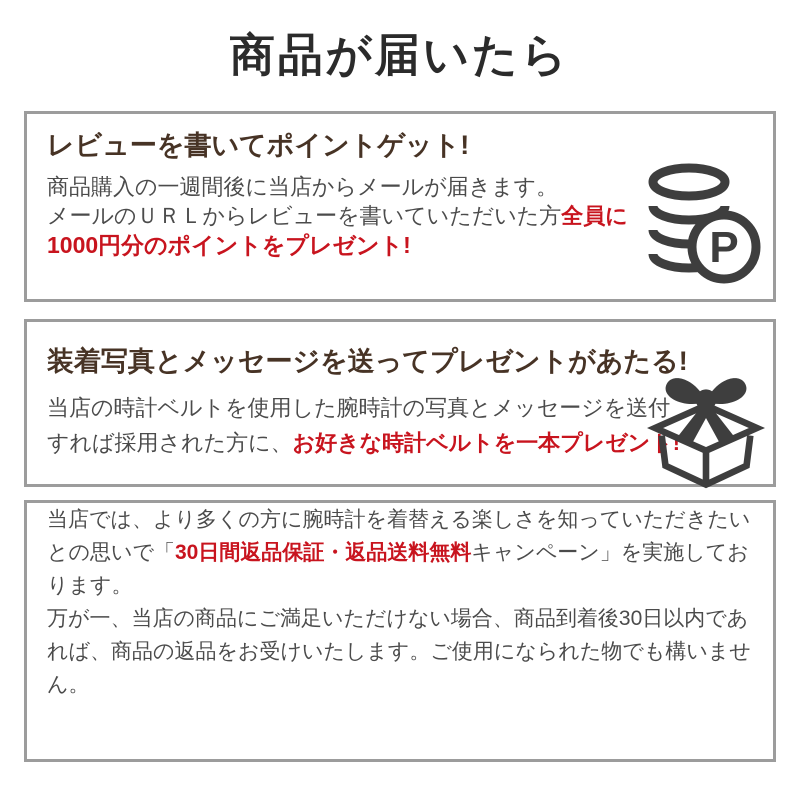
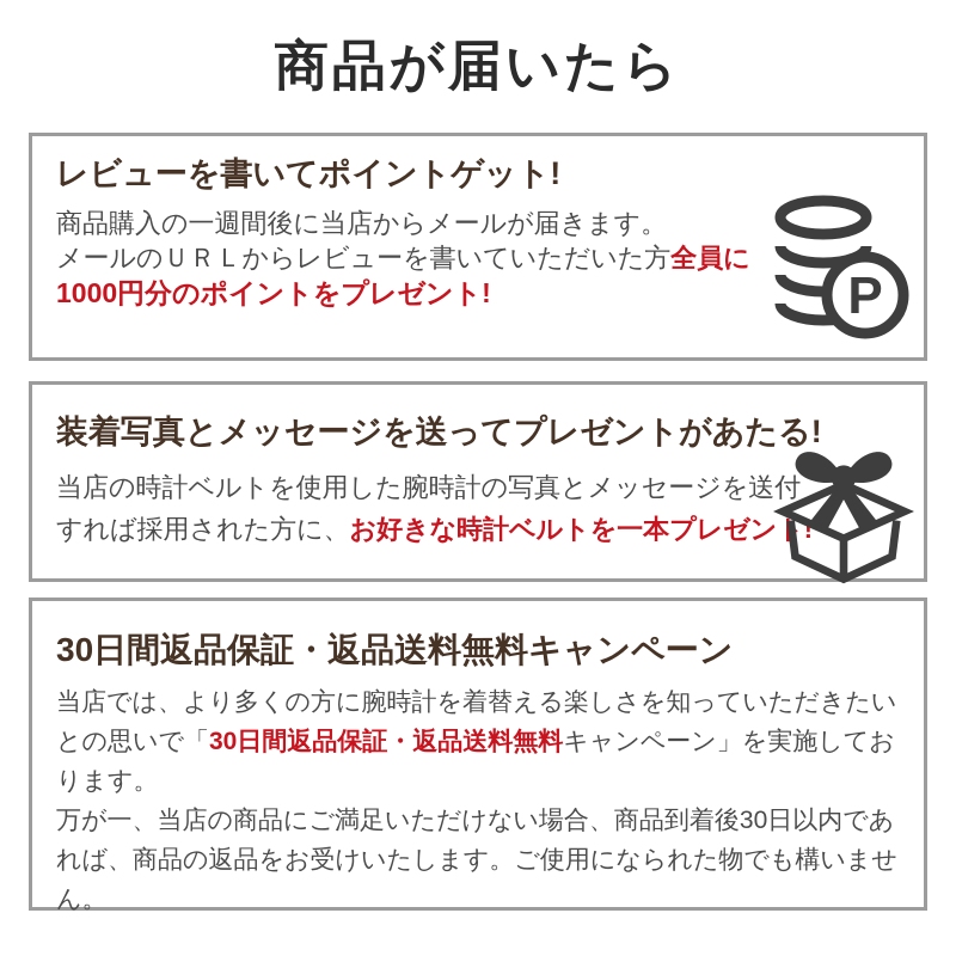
  商品が届いたら
  レビューを書いてポイントゲット!
  商品購入の一週間後に当店からメールが届きます。
  メールのＵＲＬからレビューを書いていただいた方全員に
  1000円分のポイントをプレゼント!
  P
  装着写真とメッセージを送ってプレゼントがあたる!
  当店の時計ベルトを使用した腕時計の写真とメッセージを送付
  すれば採用された方に、お好きな時計ベルトを一本プレゼン!
+ 30日間返品保証・返品送料無料キャンペーン
  当店では、より多くの方に腕時計を着替える楽しさを知っていただきたいとの思いで「30日間返品保証・返品送料無料キャンペーン」を実施しております。
  万が一、当店の商品にご満足いただけない場合、商品到着後30日以内であれば、商品の返品をお受けいたします。ご使用になられた物でも構いません。
